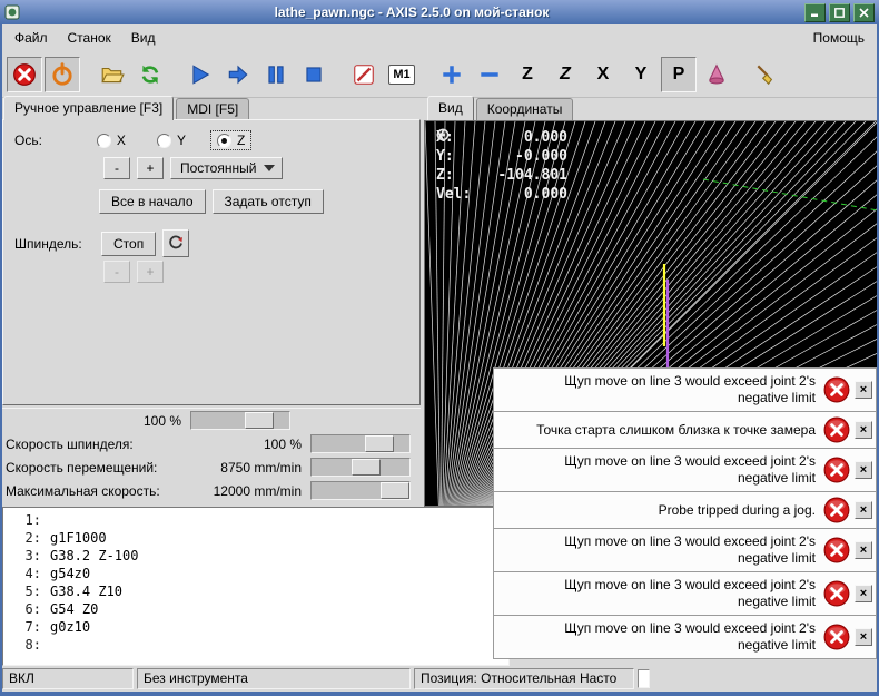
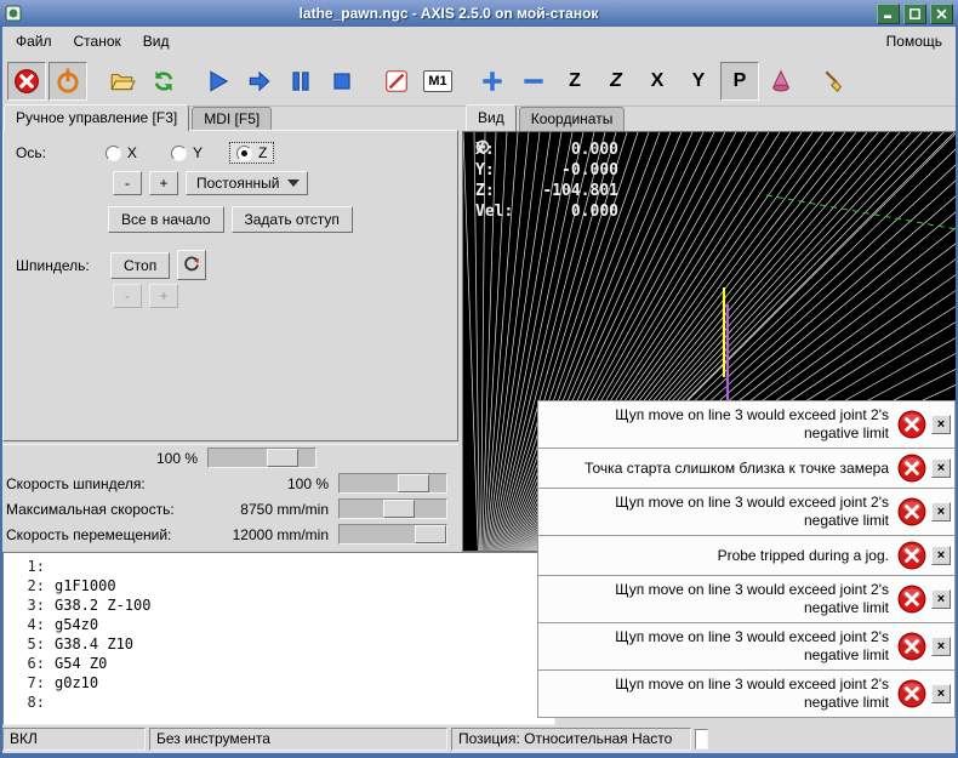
  lathe_pawn.ngc - AXIS 2.5.0 on мой-станок
  Файл
  Станок
  Вид
  Помощь
  M1
  Z
  Z
  X
  Y
  P
  Ручное управление [F3]
  MDI [F5]
  Ось:
  X
  Y
  Z
  -
  +
  Постоянный
  Все в начало
  Задать отступ
  Шпиндель:
  Стоп
  -
  +
  100 %
  Скорость шпинделя:
  100 %
- Скорость перемещений:
+ Максимальная скорость:
  8750 mm/min
- Максимальная скорость:
+ Скорость перемещений:
  12000 mm/min
  1:
  2:
  g1F1000
  3:
  G38.2 Z-100
  4:
  g54z0
  5:
  G38.4 Z10
  6:
  G54 Z0
  7:
  g0z10
  8:
  Вид
  Координаты
  X:
  0.000
  Y:
  -0.000
  Z:
  -104.801
  Vel:
  0.000
  Щуп move on line 3 would exceed joint 2's
  negative limit
  ×
  Точка старта слишком близка к точке замера
  ×
  Щуп move on line 3 would exceed joint 2's
  negative limit
  ×
  Probe tripped during a jog.
  ×
  Щуп move on line 3 would exceed joint 2's
  negative limit
  ×
  Щуп move on line 3 would exceed joint 2's
  negative limit
  ×
  Щуп move on line 3 would exceed joint 2's
  negative limit
  ×
  ВКЛ
  Без инструмента
  Позиция: Относительная Насто
